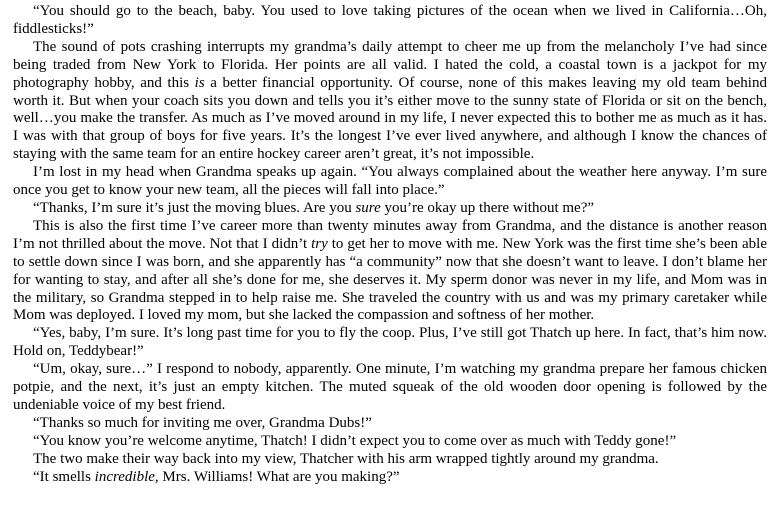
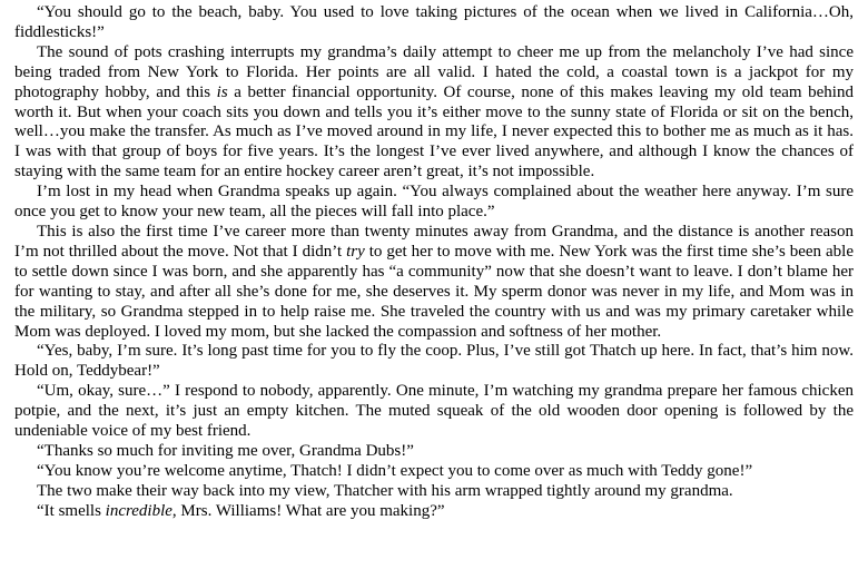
  “You should go to the beach, baby. You used to love taking pictures of the ocean when we lived in California…Oh, fiddlesticks!”
  The sound of pots crashing interrupts my grandma’s daily attempt to cheer me up from the melancholy I’ve had since being traded from New York to Florida. Her points are all valid. I hated the cold, a coastal town is a jackpot for my photography hobby, and this is a better financial opportunity. Of course, none of this makes leaving my old team behind worth it. But when your coach sits you down and tells you it’s either move to the sunny state of Florida or sit on the bench, well…you make the transfer. As much as I’ve moved around in my life, I never expected this to bother me as much as it has. I was with that group of boys for five years. It’s the longest I’ve ever lived anywhere, and although I know the chances of staying with the same team for an entire hockey career aren’t great, it’s not impossible.
  I’m lost in my head when Grandma speaks up again. “You always complained about the weather here anyway. I’m sure once you get to know your new team, all the pieces will fall into place.”
- “Thanks, I’m sure it’s just the moving blues. Are you sure you’re okay up there without me?”
  This is also the first time I’ve career more than twenty minutes away from Grandma, and the distance is another reason I’m not thrilled about the move. Not that I didn’t try to get her to move with me. New York was the first time she’s been able to settle down since I was born, and she apparently has “a community” now that she doesn’t want to leave. I don’t blame her for wanting to stay, and after all she’s done for me, she deserves it. My sperm donor was never in my life, and Mom was in the military, so Grandma stepped in to help raise me. She traveled the country with us and was my primary caretaker while Mom was deployed. I loved my mom, but she lacked the compassion and softness of her mother.
  “Yes, baby, I’m sure. It’s long past time for you to fly the coop. Plus, I’ve still got Thatch up here. In fact, that’s him now. Hold on, Teddybear!”
  “Um, okay, sure…” I respond to nobody, apparently. One minute, I’m watching my grandma prepare her famous chicken potpie, and the next, it’s just an empty kitchen. The muted squeak of the old wooden door opening is followed by the undeniable voice of my best friend.
  “Thanks so much for inviting me over, Grandma Dubs!”
  “You know you’re welcome anytime, Thatch! I didn’t expect you to come over as much with Teddy gone!”
  The two make their way back into my view, Thatcher with his arm wrapped tightly around my grandma.
  “It smells incredible, Mrs. Williams! What are you making?”
